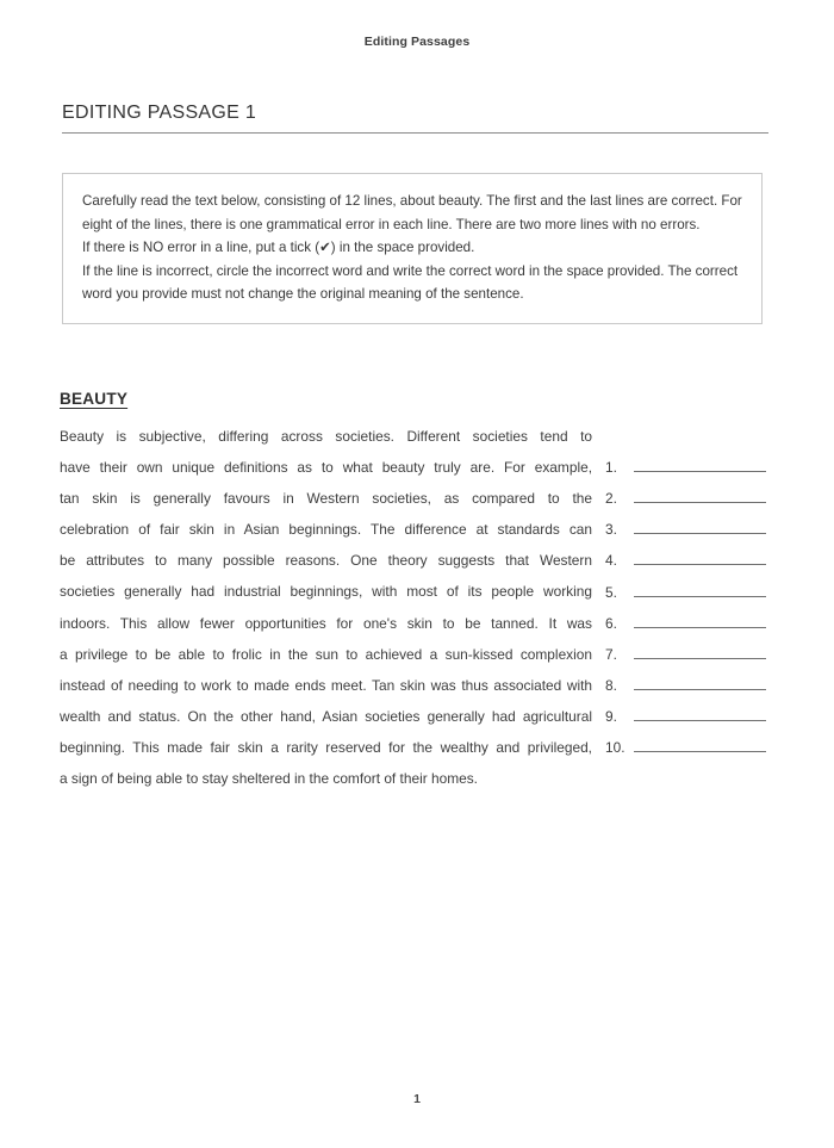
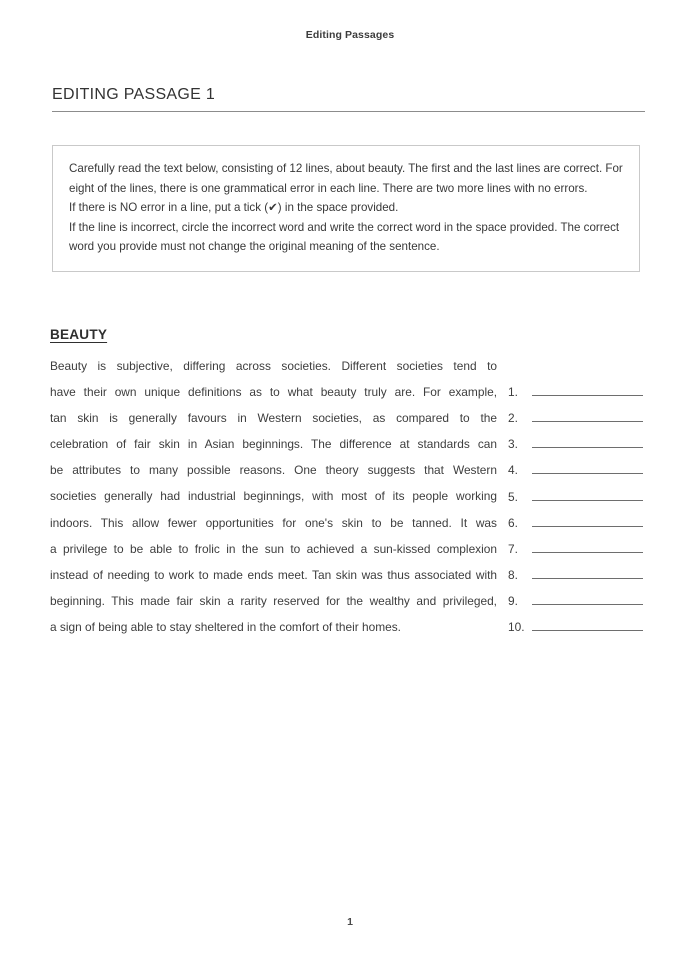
  Editing Passages
  EDITING PASSAGE 1
  Carefully read the text below, consisting of 12 lines, about beauty. The first and the last lines are correct. For eight of the lines, there is one grammatical error in each line. There are two more lines with no errors.
  If there is NO error in a line, put a tick (✔) in the space provided.
  If the line is incorrect, circle the incorrect word and write the correct word in the space provided. The correct word you provide must not change the original meaning of the sentence.
  BEAUTY
  Beauty is subjective, differing across societies. Different societies tend to
  have their own unique definitions as to what beauty truly are. For example,
  tan skin is generally favours in Western societies, as compared to the
  celebration of fair skin in Asian beginnings. The difference at standards can
  be attributes to many possible reasons. One theory suggests that Western
  societies generally had industrial beginnings, with most of its people working
  indoors. This allow fewer opportunities for one's skin to be tanned. It was
  a privilege to be able to frolic in the sun to achieved a sun-kissed complexion
  instead of needing to work to made ends meet. Tan skin was thus associated with
- wealth and status. On the other hand, Asian societies generally had agricultural
  beginning. This made fair skin a rarity reserved for the wealthy and privileged,
  a sign of being able to stay sheltered in the comfort of their homes.
  1.
  2.
  3.
  4.
  5.
  6.
  7.
  8.
  9.
  10.
  1
